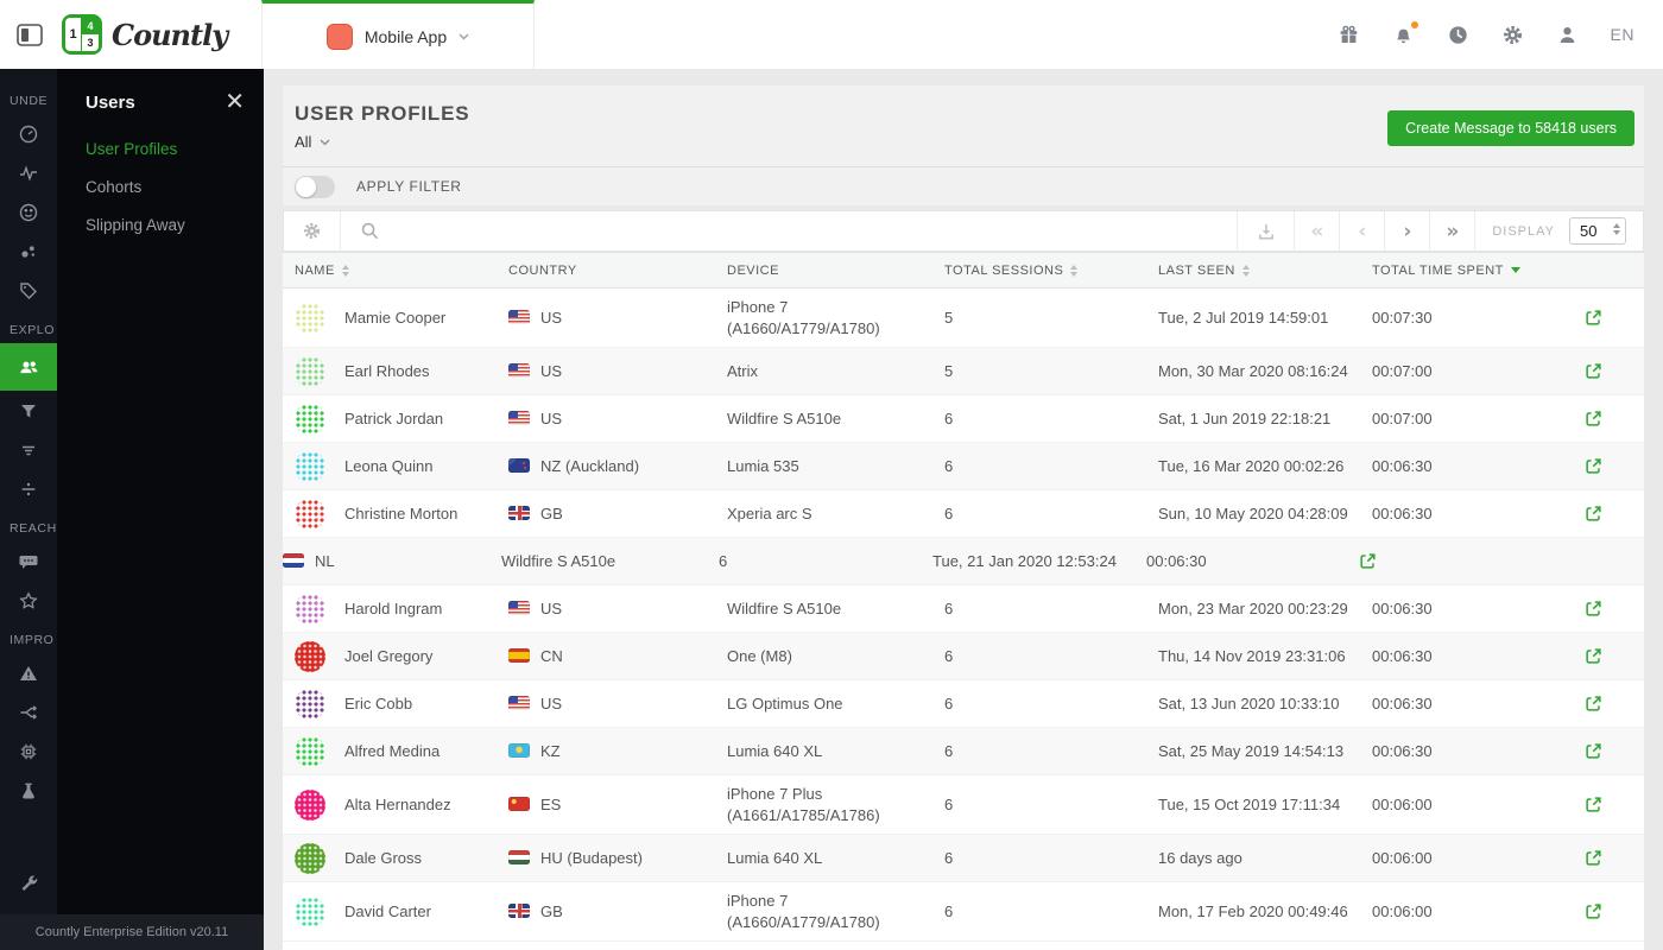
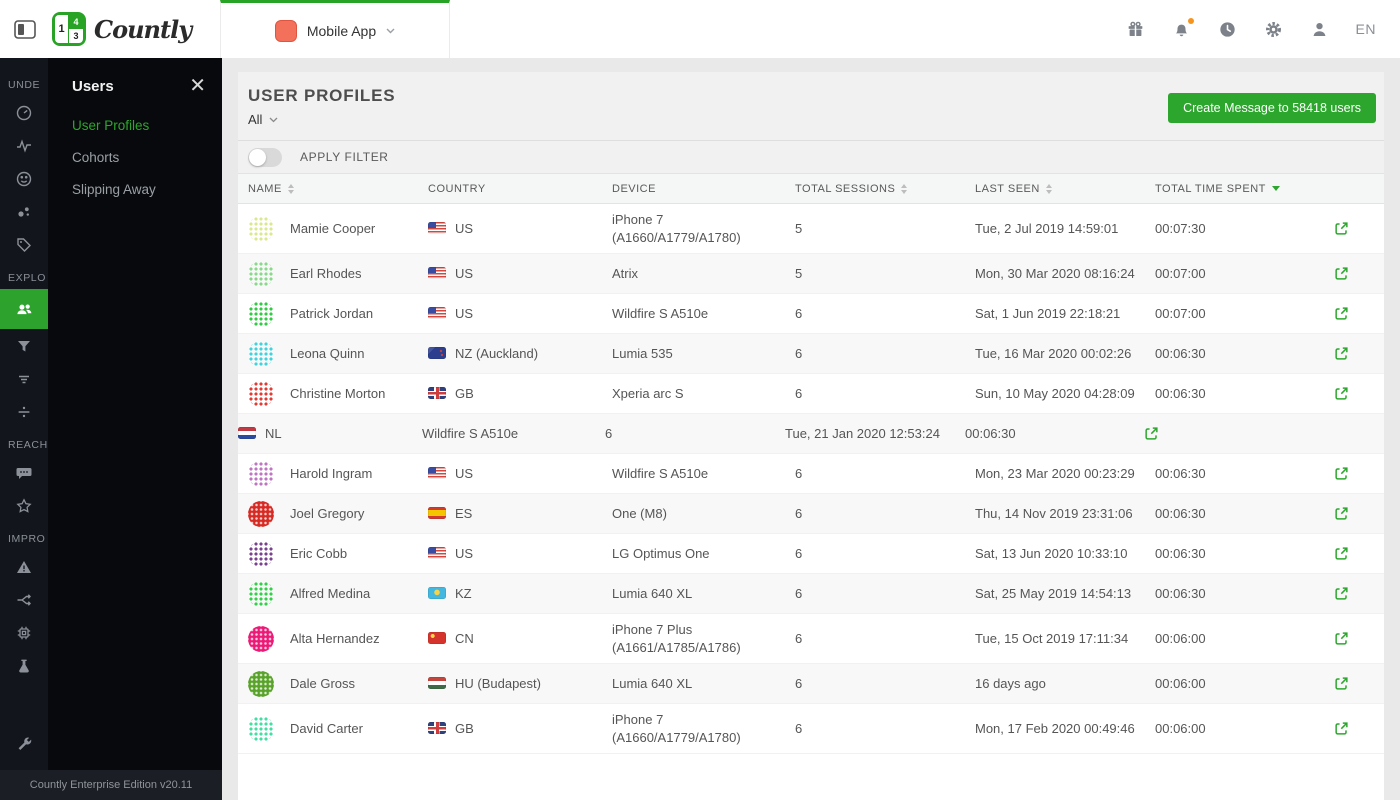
  1
  4
  3
  Countly
  Mobile App
  EN
  UNDE
  EXPLO
  REACH
  IMPRO
  Users
  ✕
  User Profiles
  Cohorts
  Slipping Away
  Countly Enterprise Edition v20.11
  USER PROFILES
  All
  Create Message to 58418 users
  APPLY FILTER
- «
- ‹
- ›
- »
- DISPLAY
- 50
  NAME
  COUNTRY
  DEVICE
  TOTAL SESSIONS
  LAST SEEN
  TOTAL TIME SPENT
  Mamie Cooper
  US
  iPhone 7 (A1660/A1779/A1780)
  5
  Tue, 2 Jul 2019 14:59:01
  00:07:30
  Earl Rhodes
  US
  Atrix
  5
  Mon, 30 Mar 2020 08:16:24
  00:07:00
  Patrick Jordan
  US
  Wildfire S A510e
  6
  Sat, 1 Jun 2019 22:18:21
  00:07:00
  Leona Quinn
  NZ (Auckland)
  Lumia 535
  6
  Tue, 16 Mar 2020 00:02:26
  00:06:30
  Christine Morton
  GB
  Xperia arc S
  6
  Sun, 10 May 2020 04:28:09
  00:06:30
  NL
  Wildfire S A510e
  6
  Tue, 21 Jan 2020 12:53:24
  00:06:30
  Harold Ingram
  US
  Wildfire S A510e
  6
  Mon, 23 Mar 2020 00:23:29
  00:06:30
  Joel Gregory
- CN
+ ES
  One (M8)
  6
  Thu, 14 Nov 2019 23:31:06
  00:06:30
  Eric Cobb
  US
  LG Optimus One
  6
  Sat, 13 Jun 2020 10:33:10
  00:06:30
  Alfred Medina
  KZ
  Lumia 640 XL
  6
  Sat, 25 May 2019 14:54:13
  00:06:30
  Alta Hernandez
- ES
+ CN
  iPhone 7 Plus (A1661/A1785/A1786)
  6
  Tue, 15 Oct 2019 17:11:34
  00:06:00
  Dale Gross
  HU (Budapest)
  Lumia 640 XL
  6
  16 days ago
  00:06:00
  David Carter
  GB
  iPhone 7 (A1660/A1779/A1780)
  6
  Mon, 17 Feb 2020 00:49:46
  00:06:00
